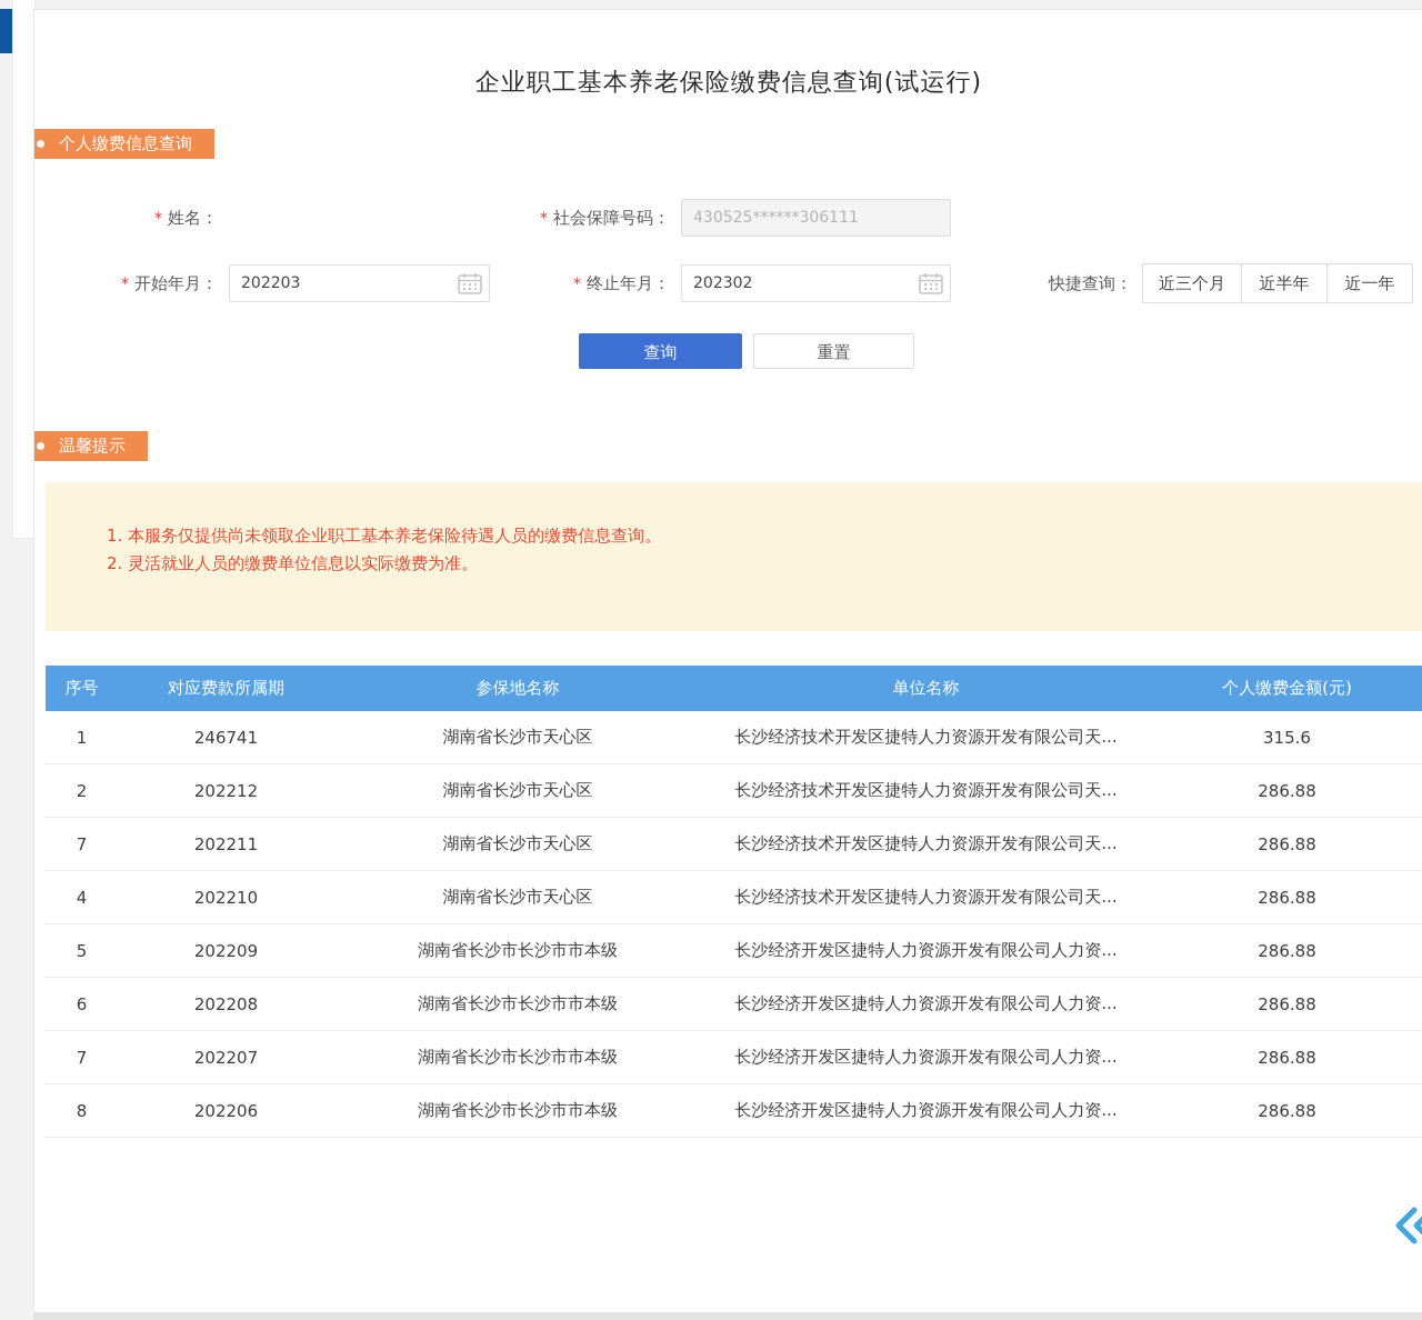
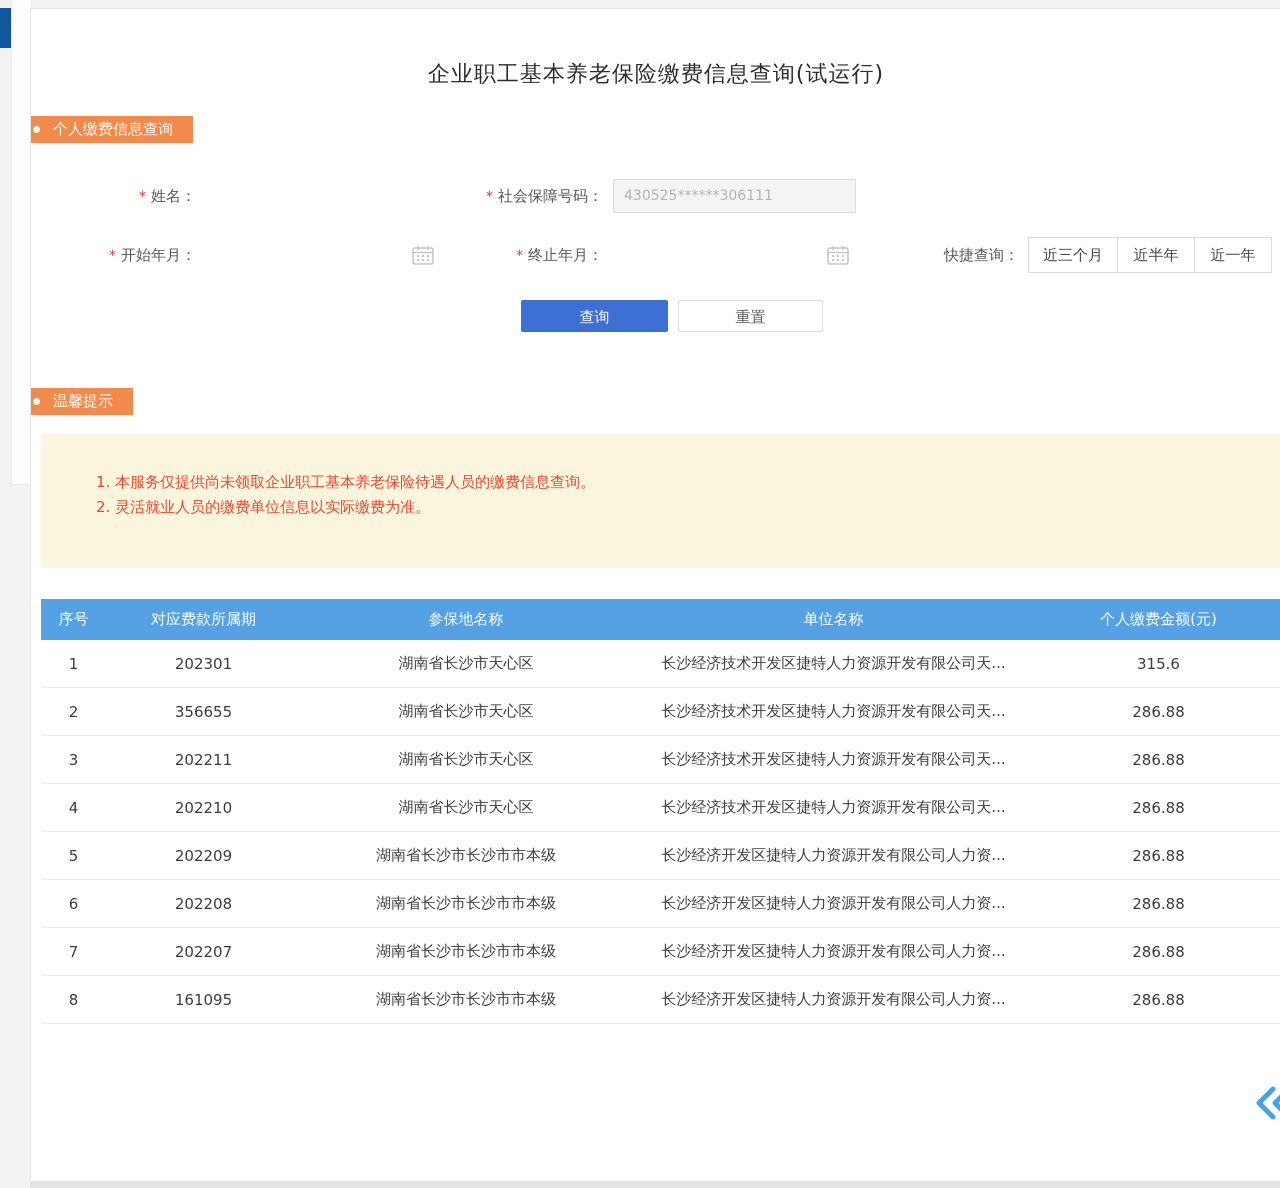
  企业职工基本养老保险缴费信息查询(试运行)
  个人缴费信息查询
  * 姓名：
  * 社会保障号码：
  430525******306111
  * 开始年月：
- 202203
  * 终止年月：
- 202302
  快捷查询：
  近三个月
  近半年
  近一年
  查询
  重置
  温馨提示
  1. 本服务仅提供尚未领取企业职工基本养老保险待遇人员的缴费信息查询。
  2. 灵活就业人员的缴费单位信息以实际缴费为准。
  序号	对应费款所属期	参保地名称	单位名称	个人缴费金额(元)
- 1	246741	湖南省长沙市天心区	长沙经济技术开发区捷特人力资源开发有限公司天...	315.6
+ 1	202301	湖南省长沙市天心区	长沙经济技术开发区捷特人力资源开发有限公司天...	315.6
- 2	202212	湖南省长沙市天心区	长沙经济技术开发区捷特人力资源开发有限公司天...	286.88
+ 2	356655	湖南省长沙市天心区	长沙经济技术开发区捷特人力资源开发有限公司天...	286.88
- 7	202211	湖南省长沙市天心区	长沙经济技术开发区捷特人力资源开发有限公司天...	286.88
+ 3	202211	湖南省长沙市天心区	长沙经济技术开发区捷特人力资源开发有限公司天...	286.88
  4	202210	湖南省长沙市天心区	长沙经济技术开发区捷特人力资源开发有限公司天...	286.88
  5	202209	湖南省长沙市长沙市市本级	长沙经济开发区捷特人力资源开发有限公司人力资...	286.88
  6	202208	湖南省长沙市长沙市市本级	长沙经济开发区捷特人力资源开发有限公司人力资...	286.88
  7	202207	湖南省长沙市长沙市市本级	长沙经济开发区捷特人力资源开发有限公司人力资...	286.88
- 8	202206	湖南省长沙市长沙市市本级	长沙经济开发区捷特人力资源开发有限公司人力资...	286.88
+ 8	161095	湖南省长沙市长沙市市本级	长沙经济开发区捷特人力资源开发有限公司人力资...	286.88
